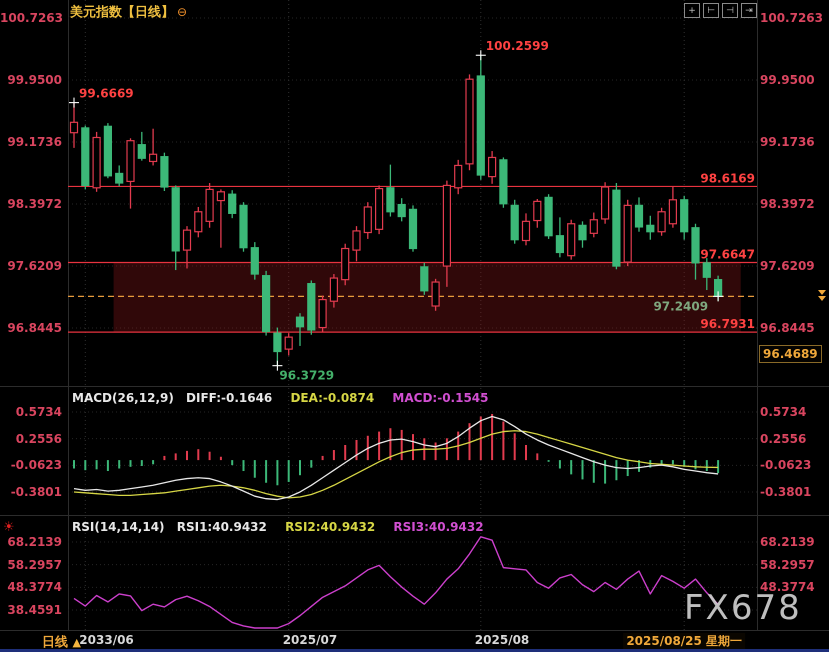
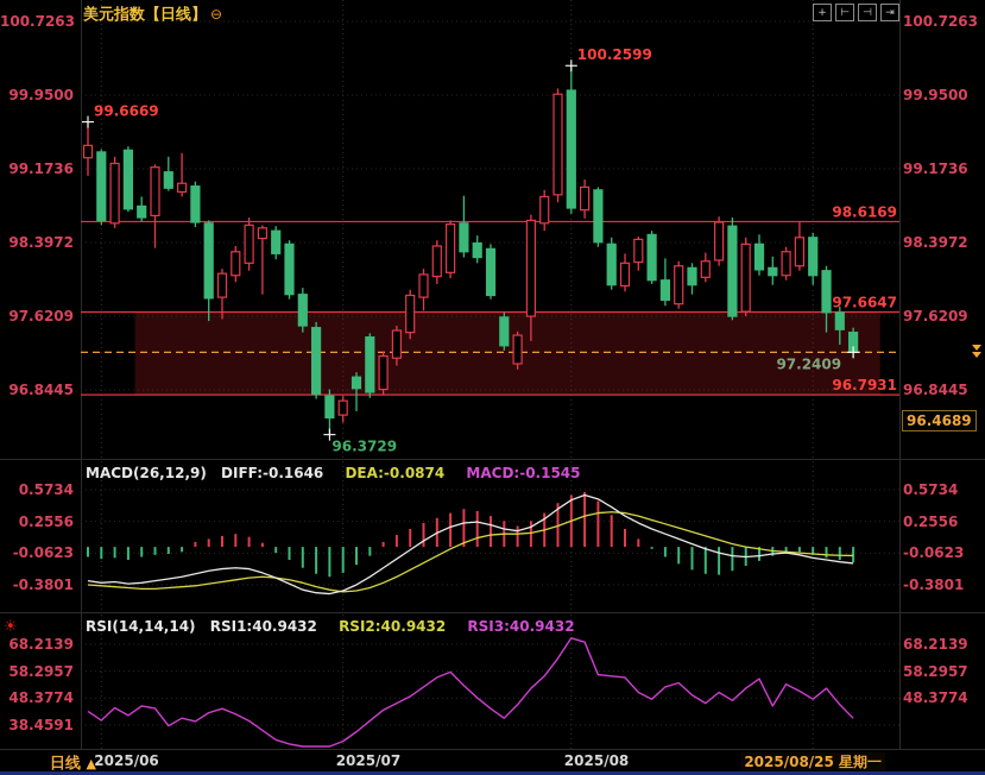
  98.6169
  97.6647
  96.7931
  97.2409
  99.6669
  100.2599
  96.3729
  美元指数【日线】 ⊖
  +
  ⊢
  ⊣
  ⇥
  MACD(26,12,9) DIFF:-0.1646 DEA:-0.0874 MACD:-0.1545
  RSI(14,14,14) RSI1:40.9432 RSI2:40.9432 RSI3:40.9432
  ☀
  96.4689
- FX678
  日线 ▲
- 2033/06
+ 2025/06
  2025/07
  2025/08
  2025/08/25 星期一
  100.7263
  100.7263
  99.9500
  99.9500
  99.1736
  99.1736
  98.3972
  98.3972
  97.6209
  97.6209
  96.8445
  96.8445
  0.5734
  0.5734
  0.2556
  0.2556
  -0.0623
  -0.0623
  -0.3801
  -0.3801
  68.2139
  68.2139
  58.2957
  58.2957
  48.3774
  48.3774
  38.4591
